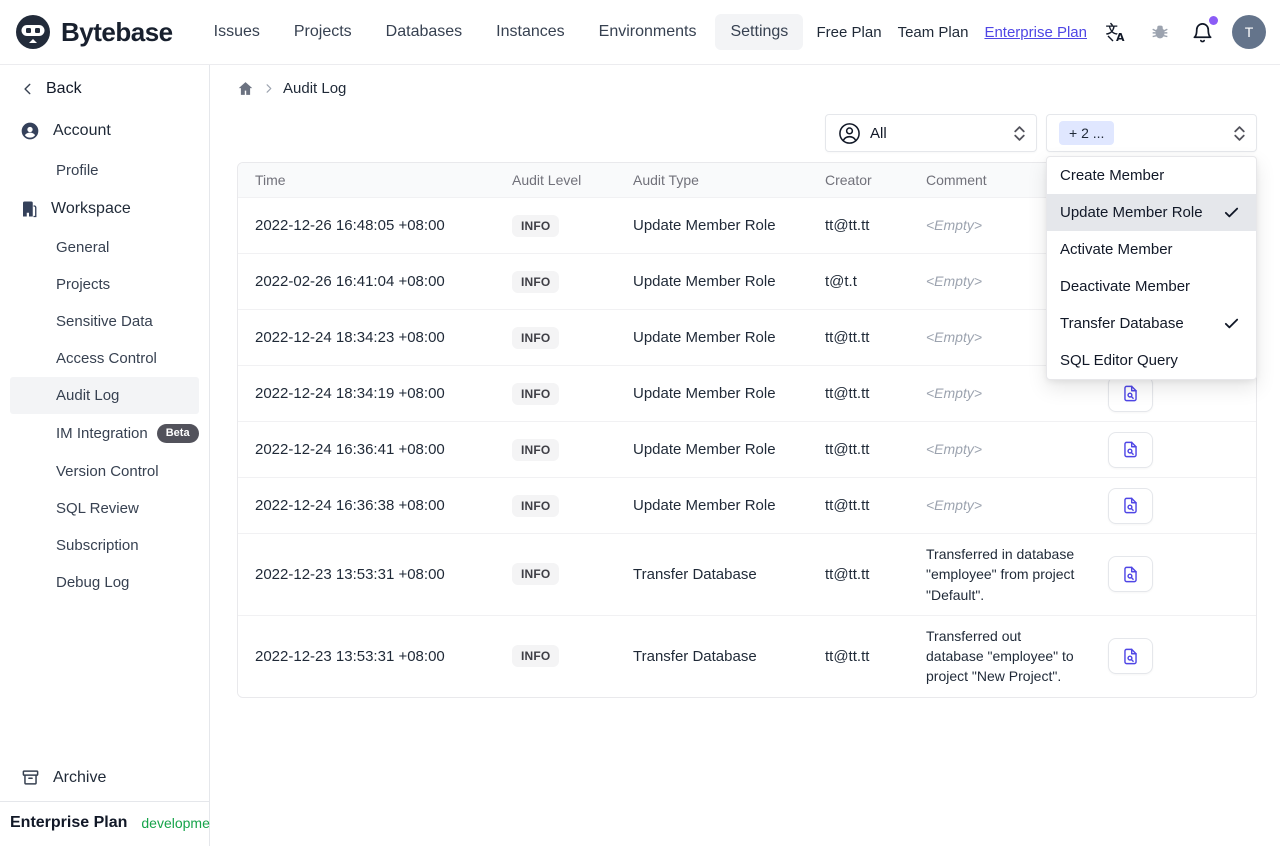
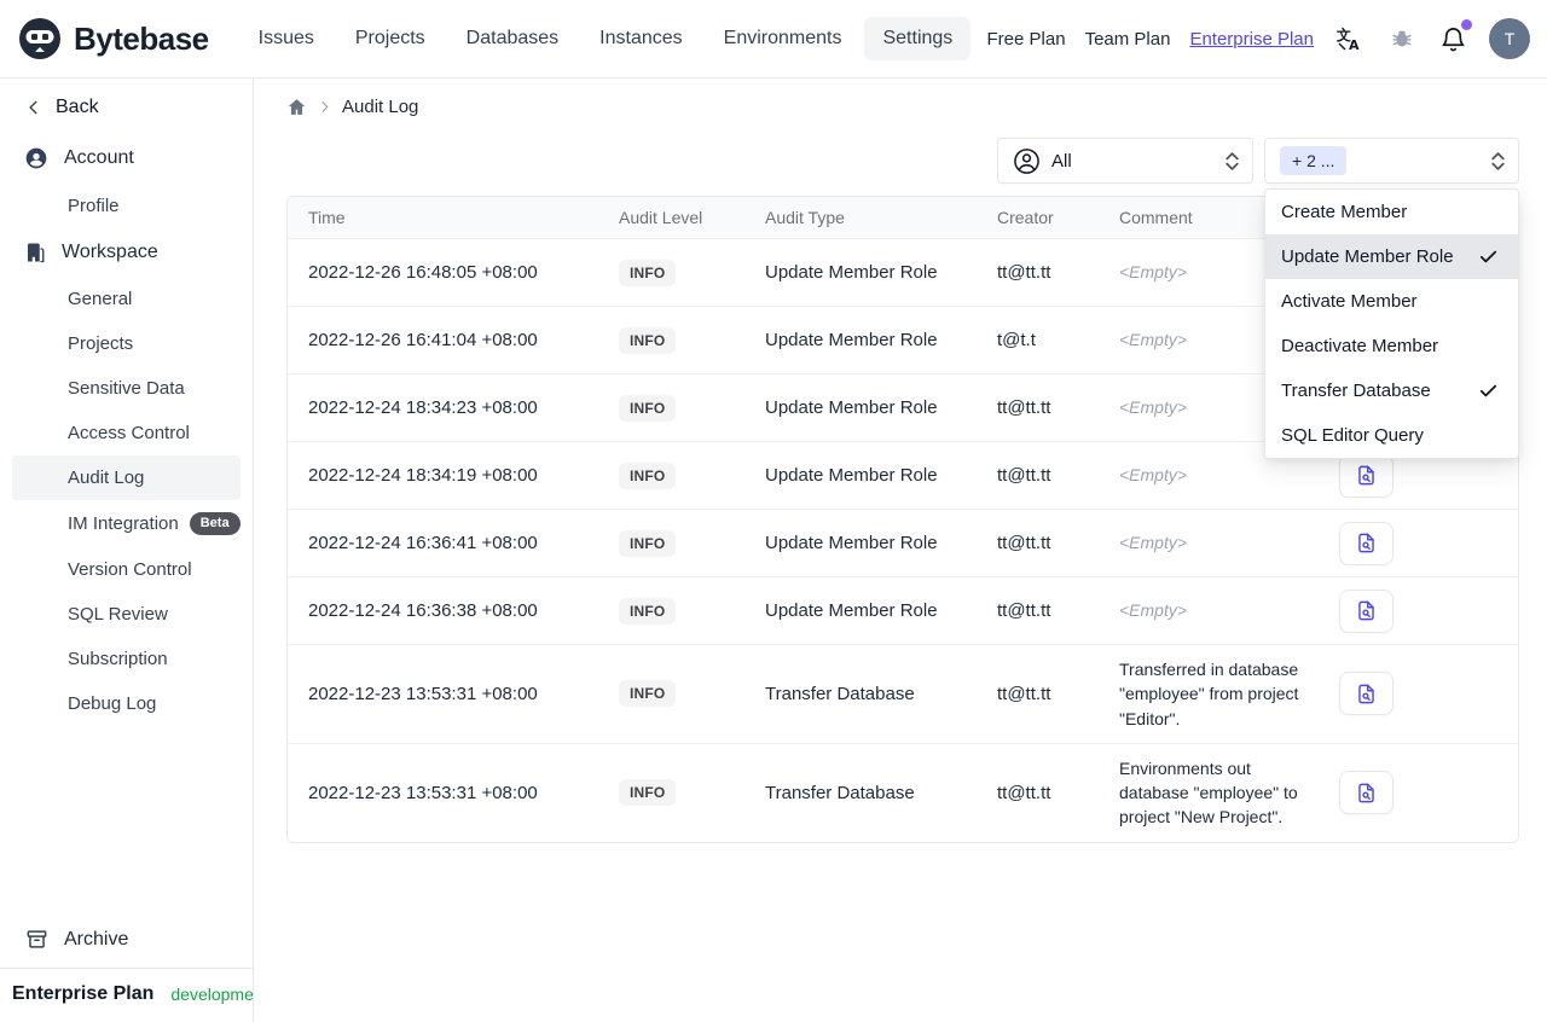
  Bytebase
  Issues
  Projects
  Databases
  Instances
  Environments
  Settings
  Free Plan
  Team Plan
  Enterprise Plan
  文
  A
  T
  Back
  Account
  Profile
  Workspace
  General
  Projects
  Sensitive Data
  Access Control
  Audit Log
  IM Integration
  Beta
  Version Control
  SQL Review
  Subscription
  Debug Log
  Archive
  Enterprise Plan
  developme
  Audit Log
  All
  + 2 ...
  Time
  Audit Level
  Audit Type
  Creator
  Comment
  2022-12-26 16:48:05 +08:00
  INFO
  Update Member Role
  tt@tt.tt
  <Empty>
- 2022-02-26 16:41:04 +08:00
+ 2022-12-26 16:41:04 +08:00
  INFO
  Update Member Role
  t@t.t
  <Empty>
  2022-12-24 18:34:23 +08:00
  INFO
  Update Member Role
  tt@tt.tt
  <Empty>
  2022-12-24 18:34:19 +08:00
  INFO
  Update Member Role
  tt@tt.tt
  <Empty>
  2022-12-24 16:36:41 +08:00
  INFO
  Update Member Role
  tt@tt.tt
  <Empty>
  2022-12-24 16:36:38 +08:00
  INFO
  Update Member Role
  tt@tt.tt
  <Empty>
  2022-12-23 13:53:31 +08:00
  INFO
  Transfer Database
  tt@tt.tt
- Transferred in database "employee" from project "Default".
+ Transferred in database "employee" from project "Editor".
  2022-12-23 13:53:31 +08:00
  INFO
  Transfer Database
  tt@tt.tt
- Transferred out database "employee" to project "New Project".
+ Environments out database "employee" to project "New Project".
  Create Member
  Update Member Role
  Activate Member
  Deactivate Member
  Transfer Database
  SQL Editor Query
